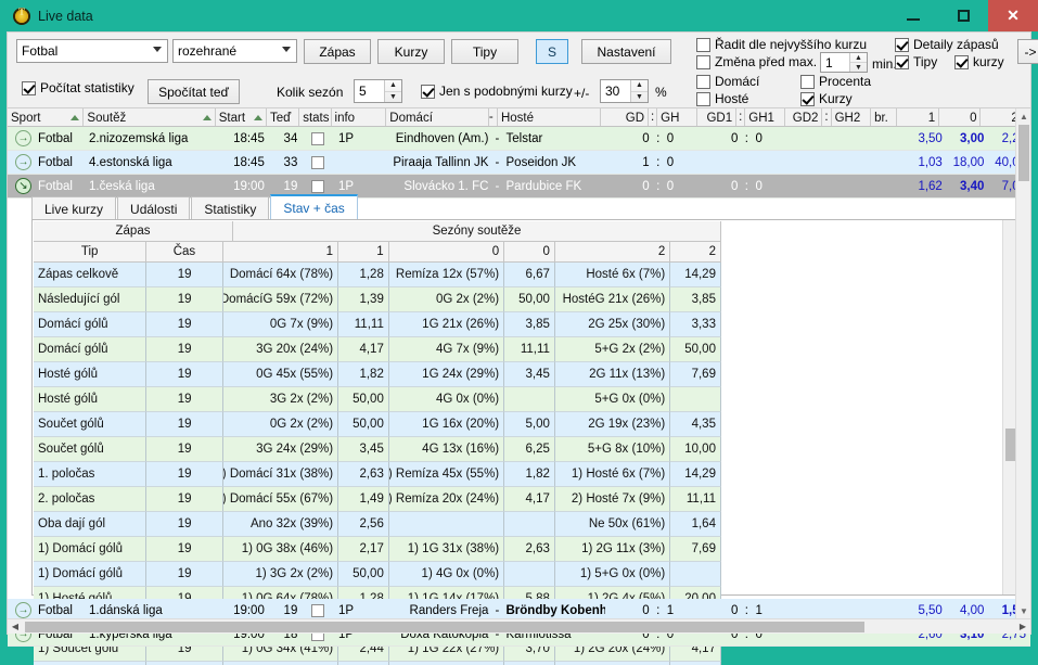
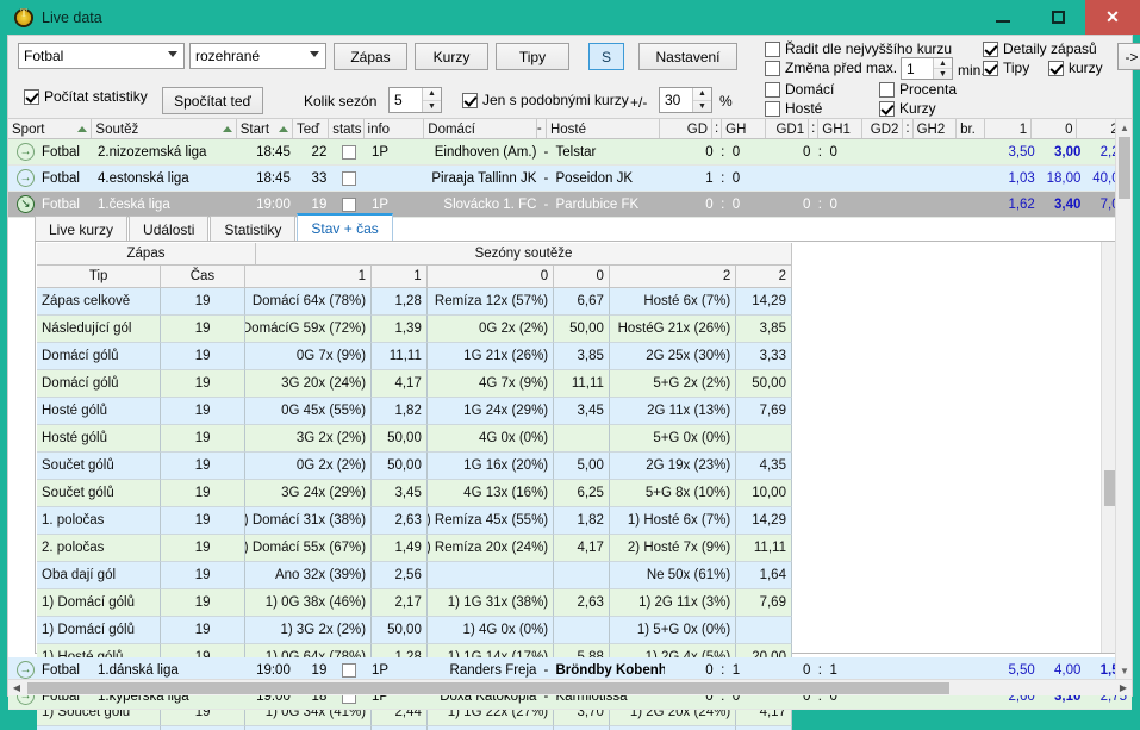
  Live data
  ✕
  Fotbal
  rozehrané
  Zápas
  Kurzy
  Tipy
  S
  Nastavení
  Řadit dle nejvyššího kurzu
  Změna před max.
  1
  min
  Detaily zápasů
  Tipy
  kurzy
  ->
  Počítat statistiky
  Spočítat teď
  Kolik sezón
  5
  Jen s podobnými kurzy
  +/-
  30
  %
  Domácí
  Hosté
  Procenta
  Kurzy
  Sport
  Soutěž
  Start
  Teď
  stats
  info
  Domácí
  -
  Hosté
  GD
  :
  GH
  GD1
  :
  GH1
  GD2
  :
  GH2
  br.
  1
  0
  →
  Fotbal
  2.nizozemská liga
  18:45
- 34
+ 22
  1P
  Eindhoven (Am.)
  -
  Telstar
  0
  :
  0
  0
  :
  0
  3,50
  3,00
  →
  Fotbal
  4.estonská liga
  18:45
  33
  Piraaja Tallinn JK
  -
  Poseidon JK
  1
  :
  0
  1,03
  18,00
  ↘
  Fotbal
  1.česká liga
  19:00
  19
  1P
  Slovácko 1. FC
  -
  Pardubice FK
  0
  :
  0
  0
  :
  0
  1,62
  3,40
  Live kurzy
  Události
  Statistiky
  Stav + čas
  Zápas
  Sezóny soutěže
  Tip
  Čas
  1
  1
  0
  0
  2
  2
  Zápas celkově
  19
  Domácí 64x (78%)
  1,28
  Remíza 12x (57%)
  6,67
  Hosté 6x (7%)
  14,29
  Následující gól
  19
  DomácíG 59x (72%)
  1,39
  0G 2x (2%)
  50,00
  HostéG 21x (26%)
  3,85
  Domácí gólů
  19
  0G 7x (9%)
  11,11
  1G 21x (26%)
  3,85
  2G 25x (30%)
  3,33
  Domácí gólů
  19
  3G 20x (24%)
  4,17
  4G 7x (9%)
  11,11
  5+G 2x (2%)
  50,00
  Hosté gólů
  19
  0G 45x (55%)
  1,82
  1G 24x (29%)
  3,45
  2G 11x (13%)
  7,69
  Hosté gólů
  19
  3G 2x (2%)
  50,00
  4G 0x (0%)
  5+G 0x (0%)
  Součet gólů
  19
  0G 2x (2%)
  50,00
  1G 16x (20%)
  5,00
  2G 19x (23%)
  4,35
  Součet gólů
  19
  3G 24x (29%)
  3,45
  4G 13x (16%)
  6,25
  5+G 8x (10%)
  10,00
  1. poločas
  19
  ) Domácí 31x (38%)
  2,63
  ) Remíza 45x (55%)
  1,82
  1) Hosté 6x (7%)
  14,29
  2. poločas
  19
  ) Domácí 55x (67%)
  1,49
  ) Remíza 20x (24%)
  4,17
  2) Hosté 7x (9%)
  11,11
  Oba dají gól
  19
  Ano 32x (39%)
  2,56
  Ne 50x (61%)
  1,64
  1) Domácí gólů
  19
  1) 0G 38x (46%)
  2,17
  1) 1G 31x (38%)
  2,63
  1) 2G 11x (3%)
  7,69
  1) Domácí gólů
  19
  1) 3G 2x (2%)
  50,00
  1) 4G 0x (0%)
  1) 5+G 0x (0%)
  1) Součet gólů
  19
  1) 0G 34x (41%)
  2,44
  1) 1G 22x (27%)
  3,70
  1) 2G 20x (24%)
  4,17
  →
  Fotbal
  1.dánská liga
  19:00
  19
  1P
  Randers Freja
  -
  Bröndby Kobenh
  0
  :
  1
  0
  :
  1
  5,50
  4,00
  →
  Fotbal
  1.kyperská liga
  19:00
  18
  1P
  Doxa Katokopia
  -
  Karmiotissa
  0
  :
  0
  0
  :
  0
  2,60
  3,10
  2,75
  ▲
  ▼
  ◀
  ▶
